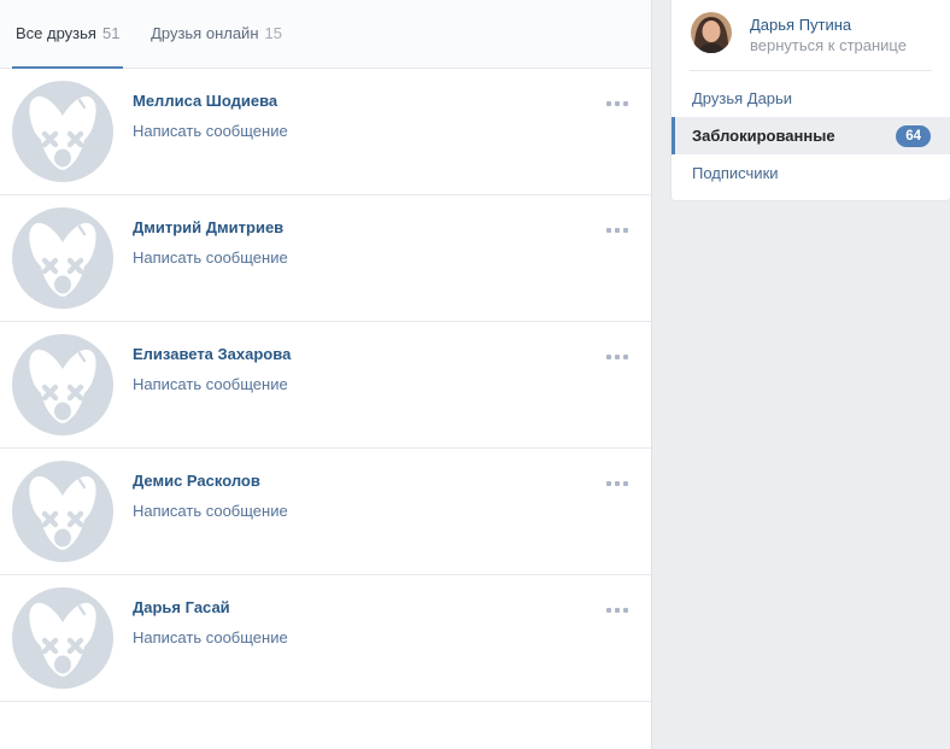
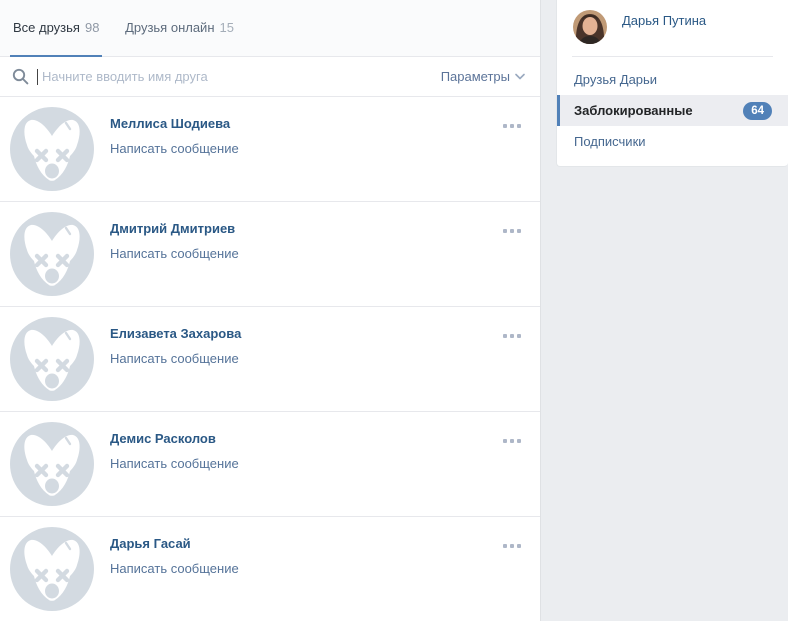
- Все друзья 51 Друзья онлайн 15
+ Все друзья 98 Друзья онлайн 15
+ Начните вводить имя друга
+ Параметры
  Меллиса Шодиева
  Написать сообщение
  Дмитрий Дмитриев
  Написать сообщение
  Елизавета Захарова
  Написать сообщение
  Демис Расколов
  Написать сообщение
  Дарья Гасай
  Написать сообщение
  Дарья Путина
- вернуться к странице
  Друзья Дарьи
  Заблокированные
  64
  Подписчики
